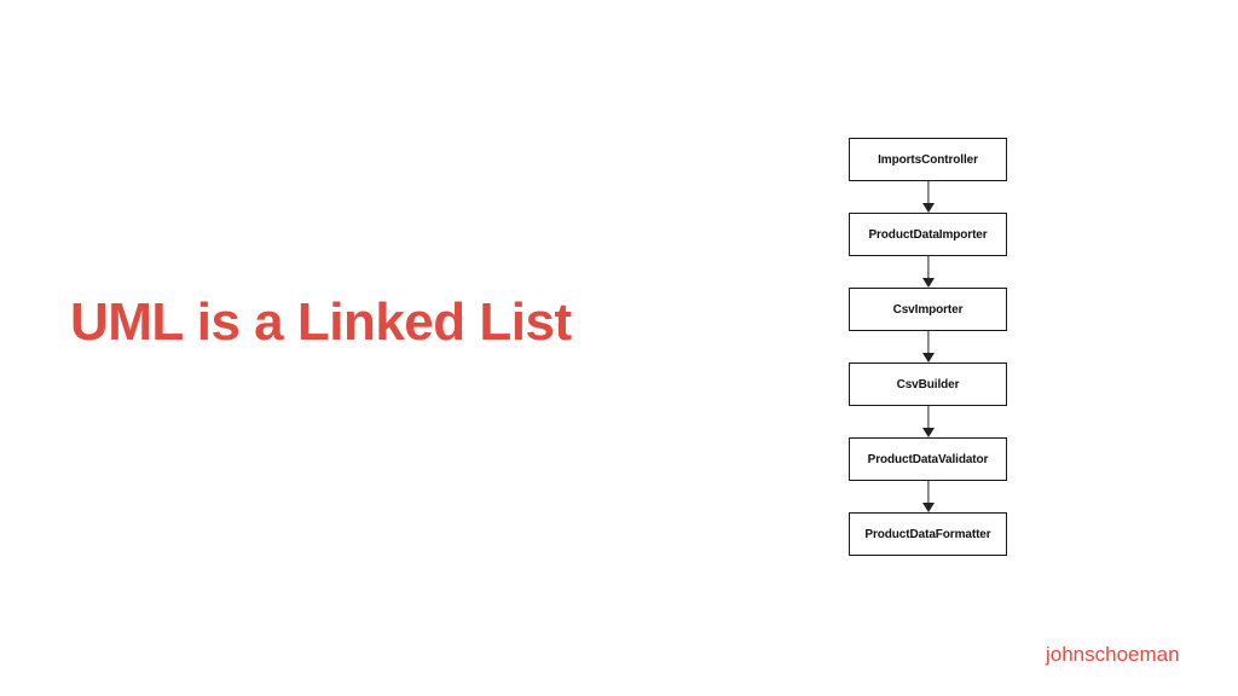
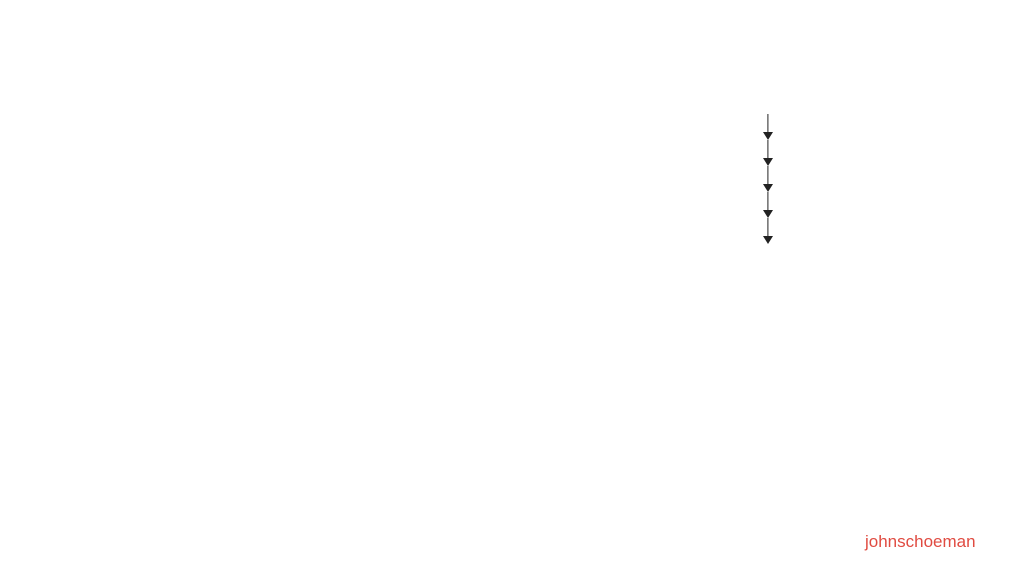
- UML is a Linked List
- ImportsController
- ProductDataImporter
- CsvImporter
- CsvBuilder
- ProductDataValidator
- ProductDataFormatter
  johnschoeman
